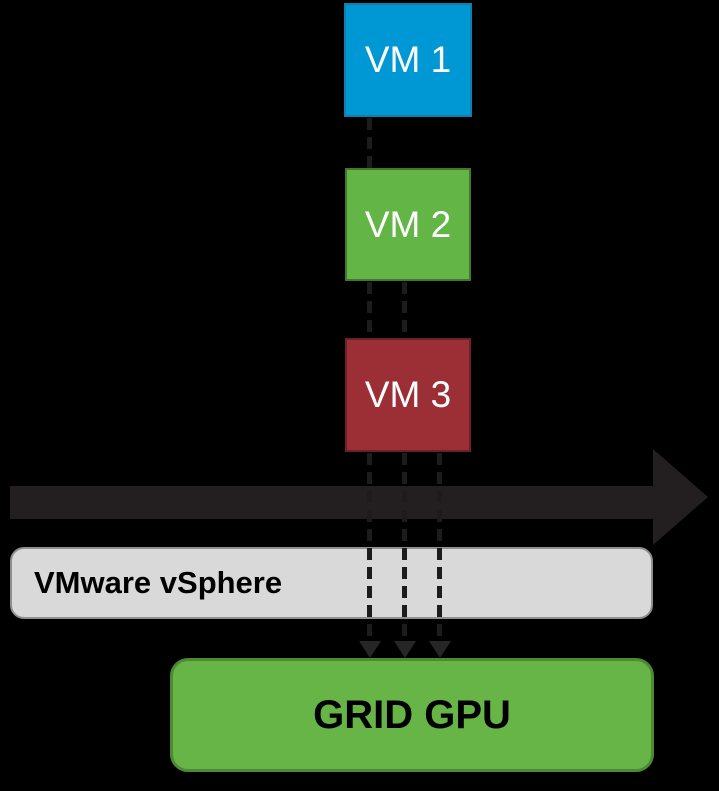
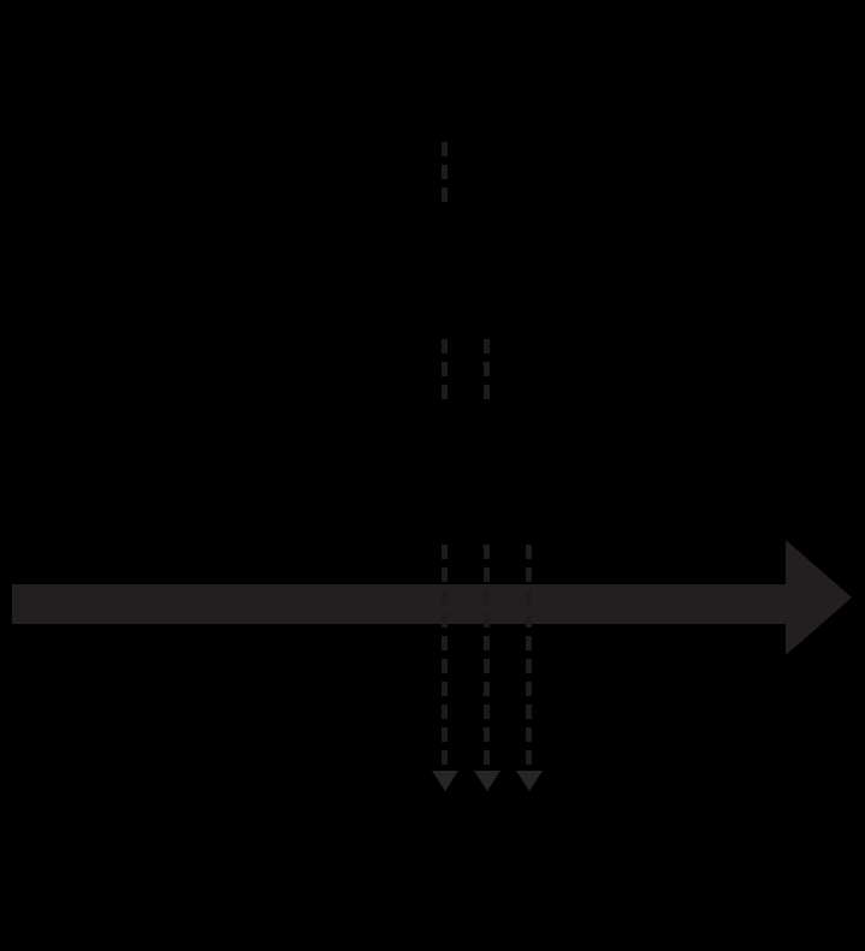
- VM 1
- VM 2
- VM 3
- VMware vSphere
- GRID GPU
